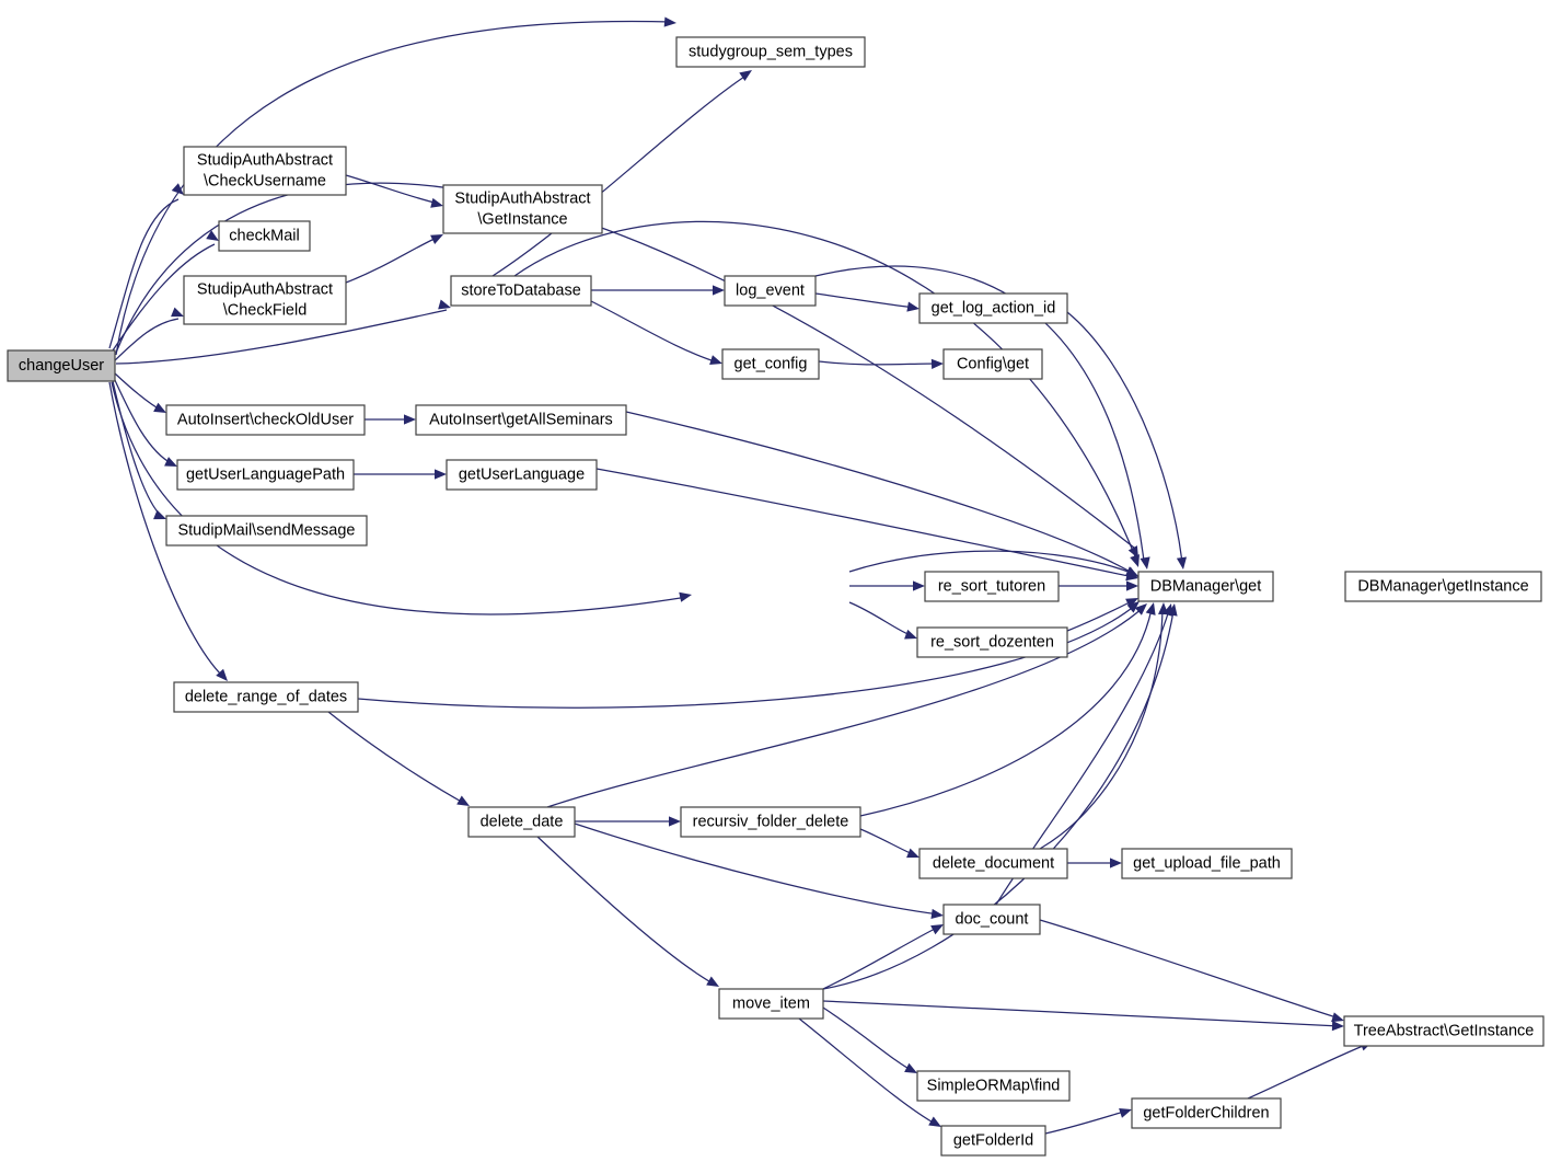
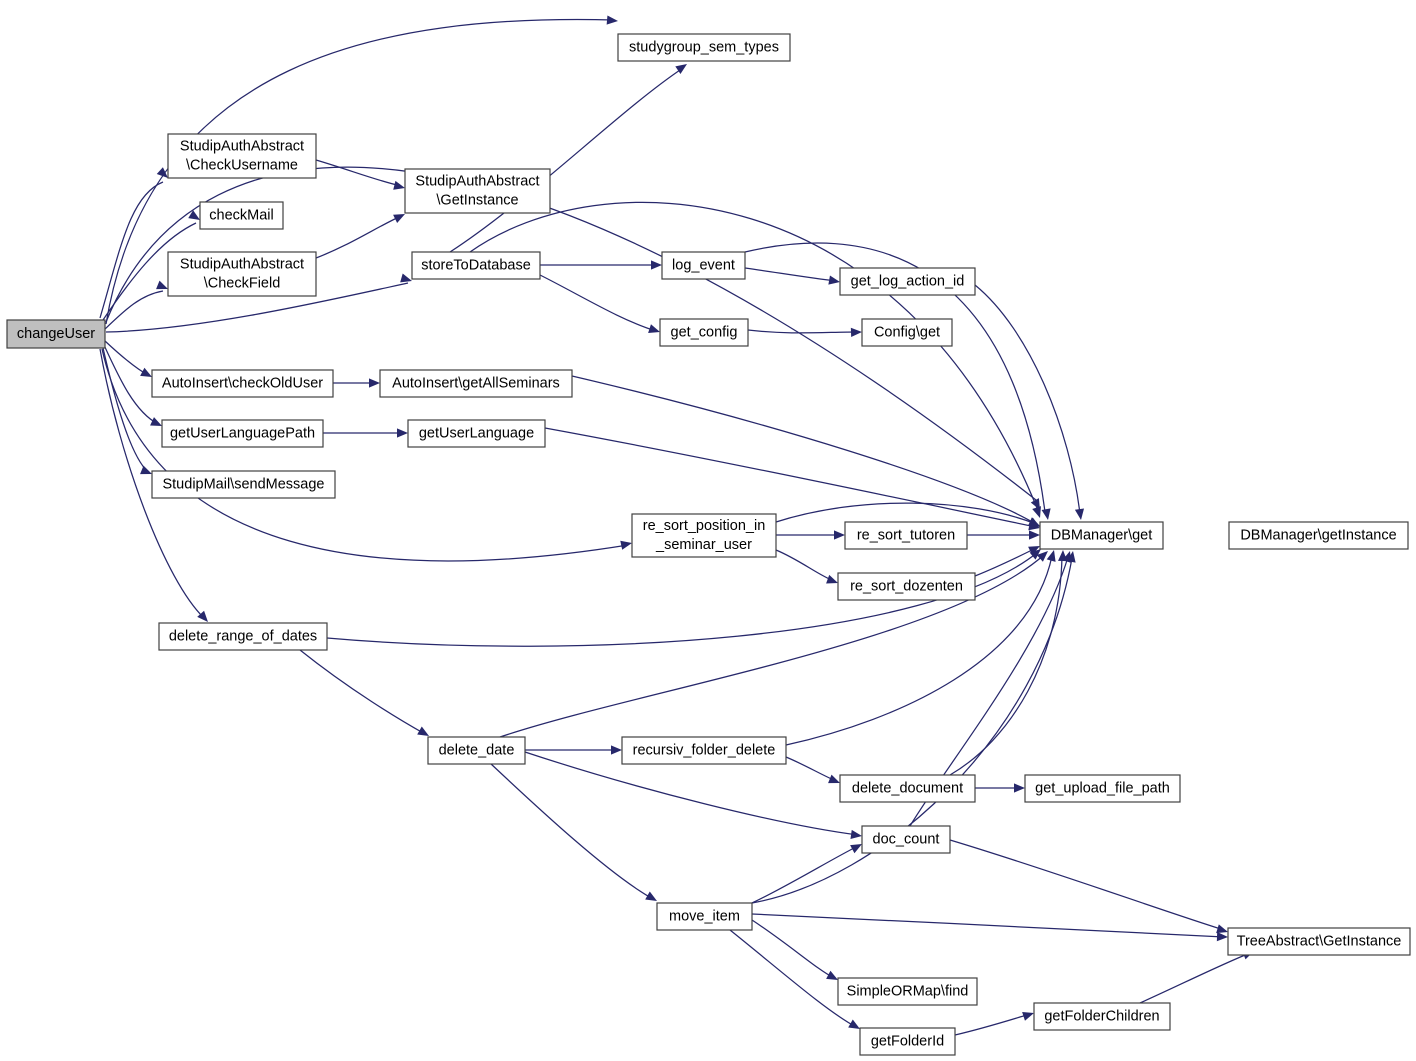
  changeUser
  studygroup_sem_types
  StudipAuthAbstract
  \CheckUsername
  checkMail
  StudipAuthAbstract
  \CheckField
  StudipAuthAbstract
  \GetInstance
  storeToDatabase
  log_event
  get_log_action_id
  get_config
  Config\get
  AutoInsert\checkOldUser
  AutoInsert\getAllSeminars
  getUserLanguagePath
  getUserLanguage
  StudipMail\sendMessage
+ re_sort_position_in
+ _seminar_user
  re_sort_tutoren
  re_sort_dozenten
  DBManager\get
  DBManager\getInstance
  delete_range_of_dates
  delete_date
  recursiv_folder_delete
  delete_document
  get_upload_file_path
  doc_count
  move_item
  TreeAbstract\GetInstance
  SimpleORMap\find
  getFolderChildren
  getFolderId
